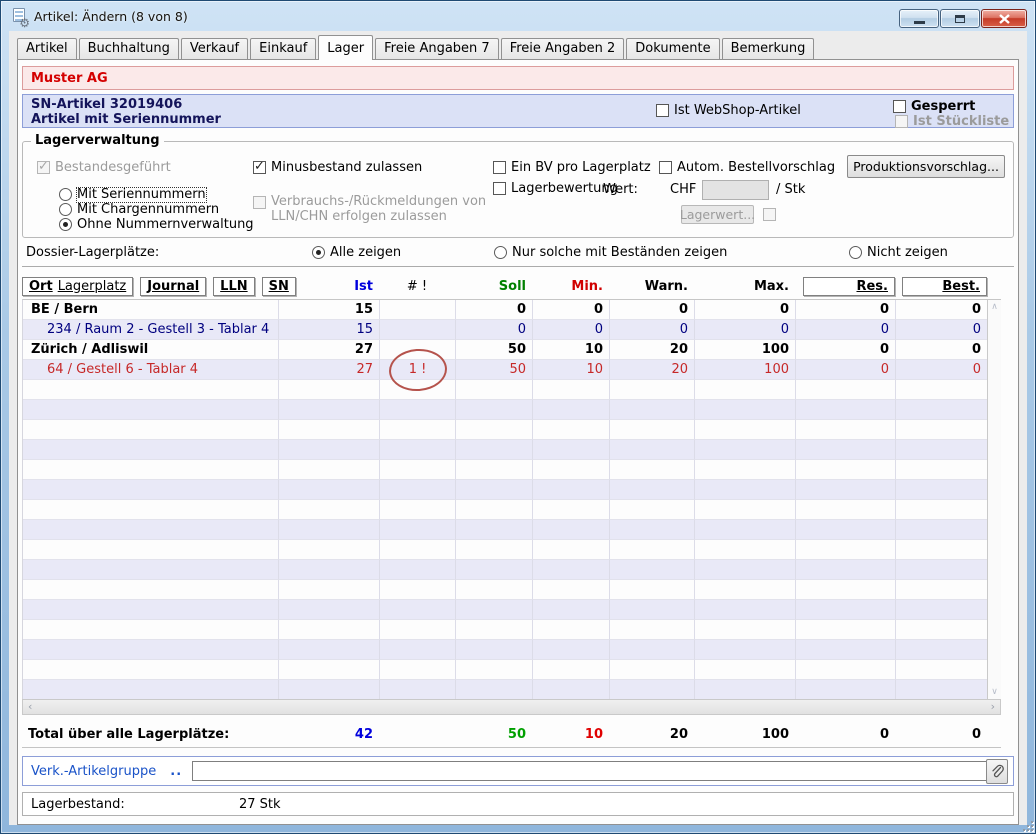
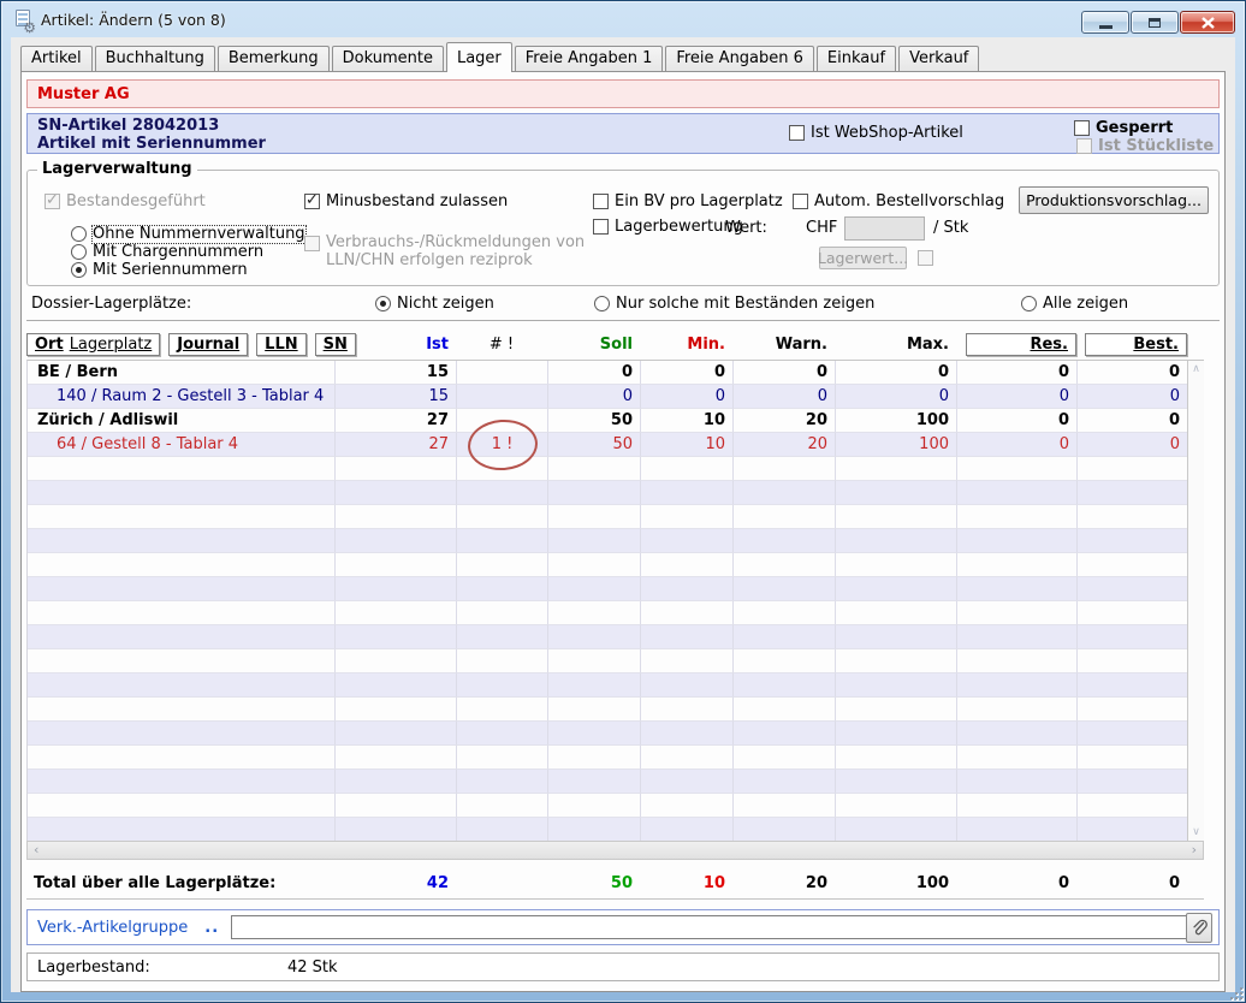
  ⚙
- Artikel: Ändern (8 von 8)
+ Artikel: Ändern (5 von 8)
  Artikel
  Buchhaltung
- Verkauf
+ Bemerkung
- Einkauf
+ Dokumente
  Lager
- Freie Angaben 7
+ Freie Angaben 1
- Freie Angaben 2
+ Freie Angaben 6
- Dokumente
+ Einkauf
- Bemerkung
+ Verkauf
  Muster AG
- SN-Artikel 32019406
+ SN-Artikel 28042013
  Artikel mit Seriennummer
  Ist WebShop-Artikel
  Gesperrt
  Ist Stückliste
  Lagerverwaltung
  Bestandesgeführt
- Mit Seriennummern
+ Ohne Nummernverwaltung
  Mit Chargennummern
- Ohne Nummernverwaltung
+ Mit Seriennummern
  Minusbestand zulassen
- Verbrauchs-/Rückmeldungen von LLN/CHN erfolgen zulassen
+ Verbrauchs-/Rückmeldungen von LLN/CHN erfolgen reziprok
  Ein BV pro Lagerplatz
  Lagerbewertung
  Wert:
  CHF
  / Stk
  Lagerwert...
  Autom. Bestellvorschlag
  Produktionsvorschlag...
  Dossier-Lagerplätze:
- Alle zeigen
+ Nicht zeigen
  Nur solche mit Beständen zeigen
- Nicht zeigen
+ Alle zeigen
  Ort
  Lagerplatz
  Journal
  LLN
  SN
  Ist
  # !
  Soll
  Min.
  Warn.
  Max.
  Res.
  Best.
  BE / Bern
  15
  0
  0
  0
  0
  0
  0
- 234 / Raum 2 - Gestell 3 - Tablar 4
+ 140 / Raum 2 - Gestell 3 - Tablar 4
  15
  0
  0
  0
  0
  0
  0
  Zürich / Adliswil
  27
  50
  10
  20
  100
  0
  0
- 64 / Gestell 6 - Tablar 4
+ 64 / Gestell 8 - Tablar 4
  27
  1 !
  50
  10
  20
  100
  0
  0
  ∧
  ∨
  ‹
  ›
  Total über alle Lagerplätze:
  42
  50
  10
  20
  100
  0
  0
  Verk.-Artikelgruppe
  ..
  Lagerbestand:
- 27 Stk
+ 42 Stk
